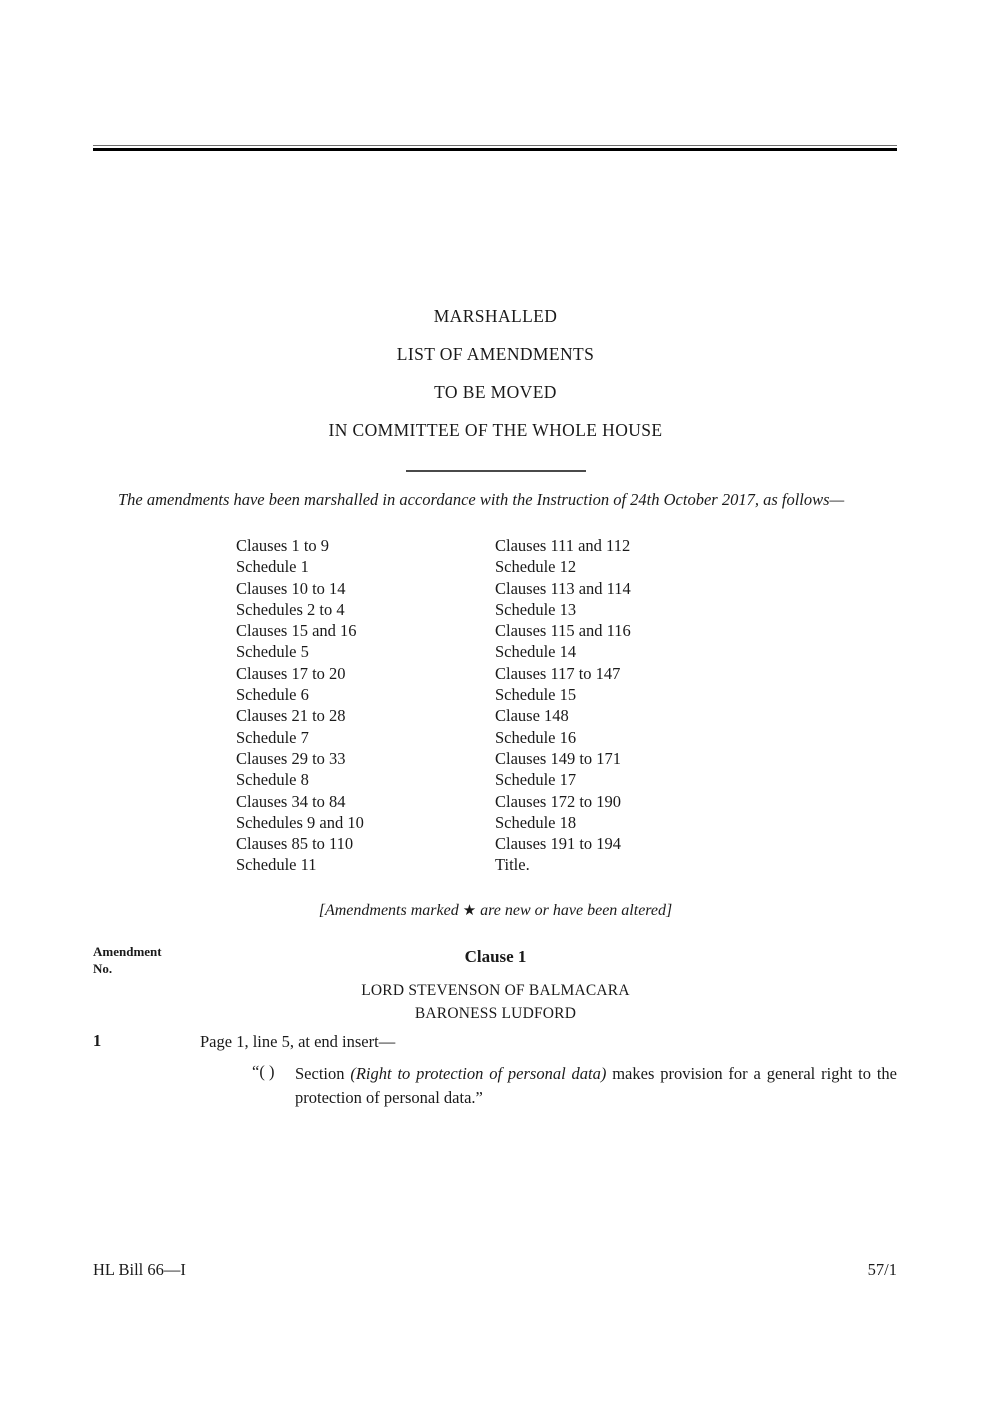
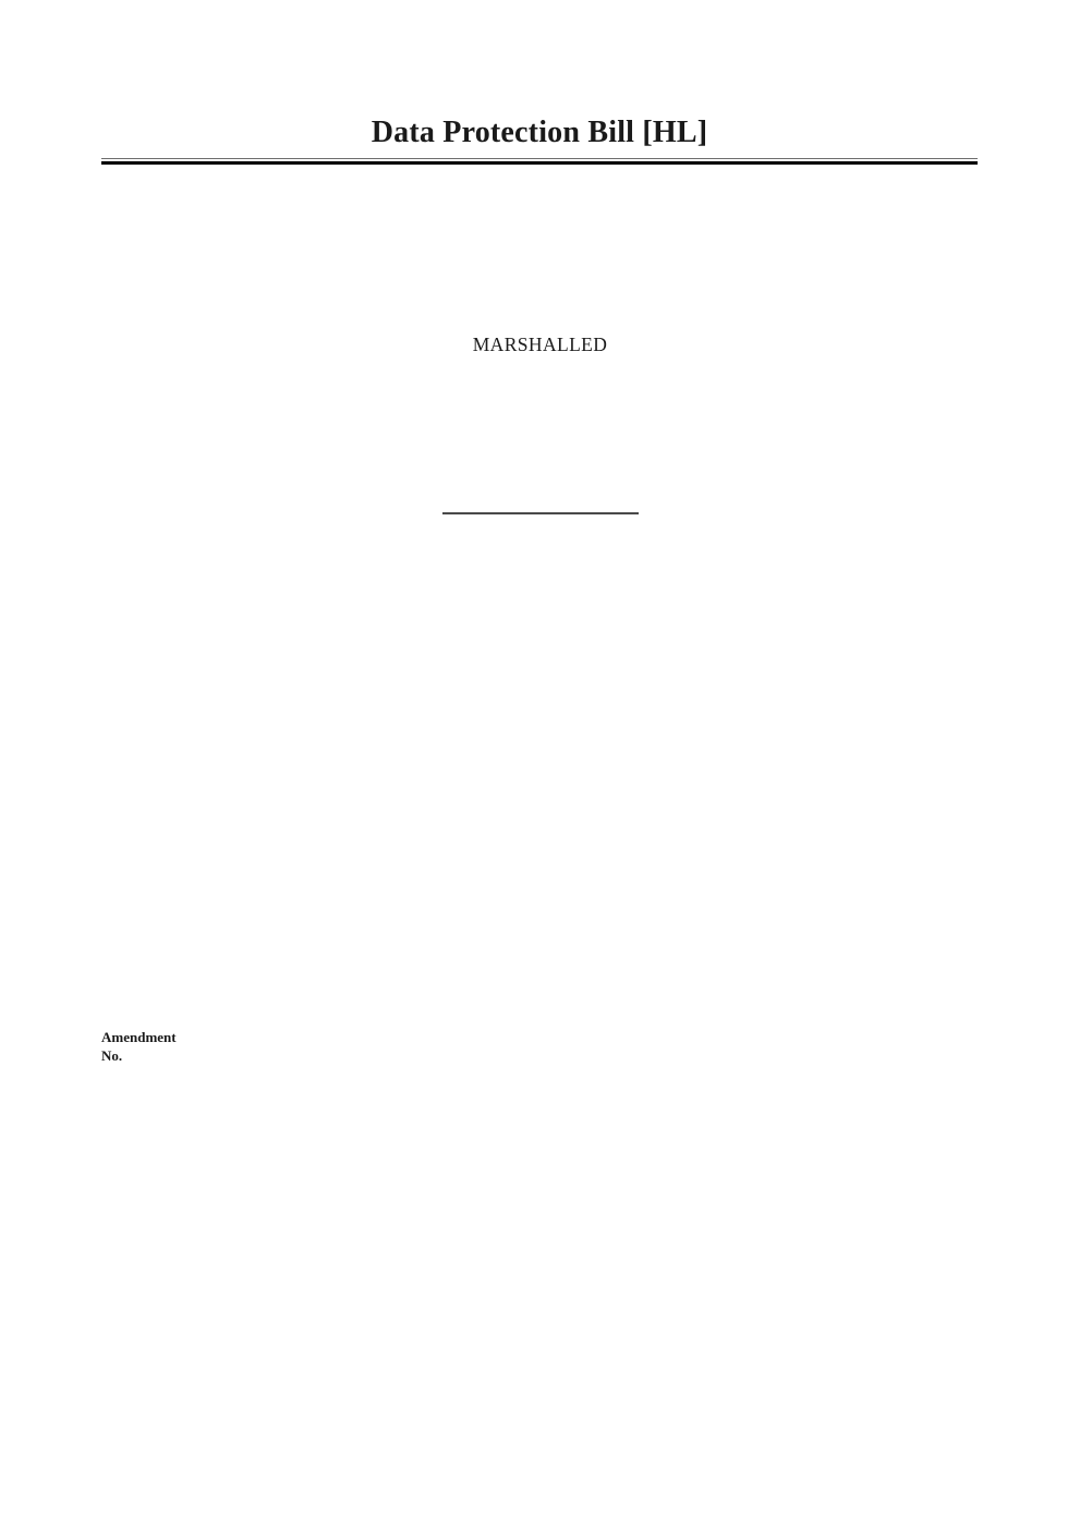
+ Data Protection Bill [HL]
  MARSHALLED
- LIST OF AMENDMENTS
- TO BE MOVED
- IN COMMITTEE OF THE WHOLE HOUSE
- The amendments have been marshalled in accordance with the Instruction of 24th October 2017, as follows—
- Clauses 1 to 9
- Schedule 1
- Clauses 10 to 14
- Schedules 2 to 4
- Clauses 15 and 16
- Schedule 5
- Clauses 17 to 20
- Schedule 6
- Clauses 21 to 28
- Schedule 7
- Clauses 29 to 33
- Schedule 8
- Clauses 34 to 84
- Schedules 9 and 10
- Clauses 85 to 110
- Schedule 11
- Clauses 111 and 112
- Schedule 12
- Clauses 113 and 114
- Schedule 13
- Clauses 115 and 116
- Schedule 14
- Clauses 117 to 147
- Schedule 15
- Clause 148
- Schedule 16
- Clauses 149 to 171
- Schedule 17
- Clauses 172 to 190
- Schedule 18
- Clauses 191 to 194
- Title.
- [Amendments marked ★ are new or have been altered]
  Amendment
  No.
- Clause 1
- LORD STEVENSON OF BALMACARA
- BARONESS LUDFORD
- 1
- Page 1, line 5, at end insert—
- “( )
- Section (Right to protection of personal data) makes provision for a general right to the protection of personal data.”
- HL Bill 66—I
- 57/1
